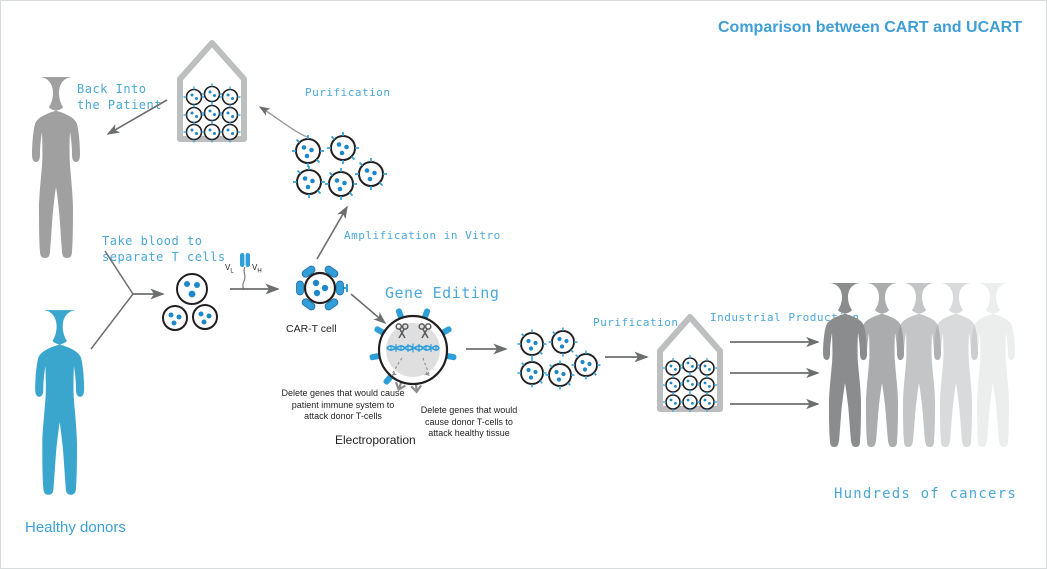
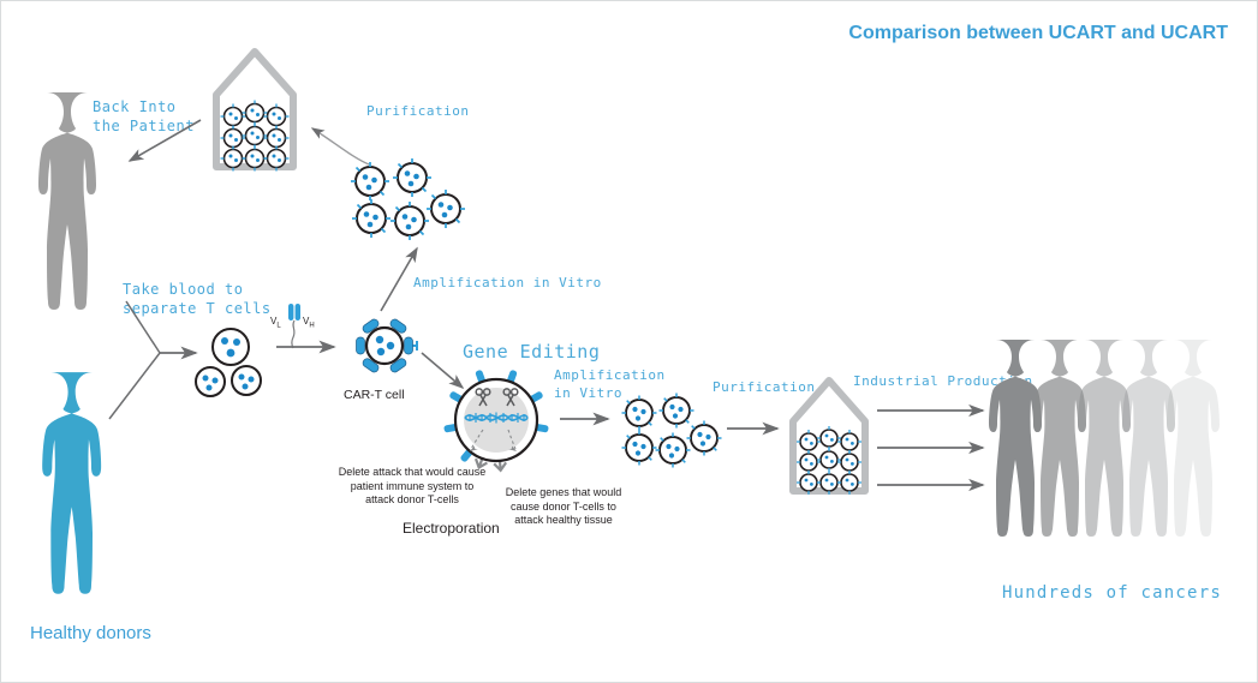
- Comparison between CART and UCART
+ Comparison between UCART and UCART
  Back Into
  the Patien
  Purification
  Amplification in Vitro
  Take blood to
  separate T cells
  CAR-T cell
  Gene Editing
+ Amplification
+ in Vitro
- Delete genes that would cause
+ Delete attack that would cause
  patient immune system to
  attack donor T-cells
  Delete genes that would
  cause donor T-cells to
  attack healthy tissue
  Electroporation
  Purification
  Industrial Productn
  Hundreds of cancers
  Healthy donors
